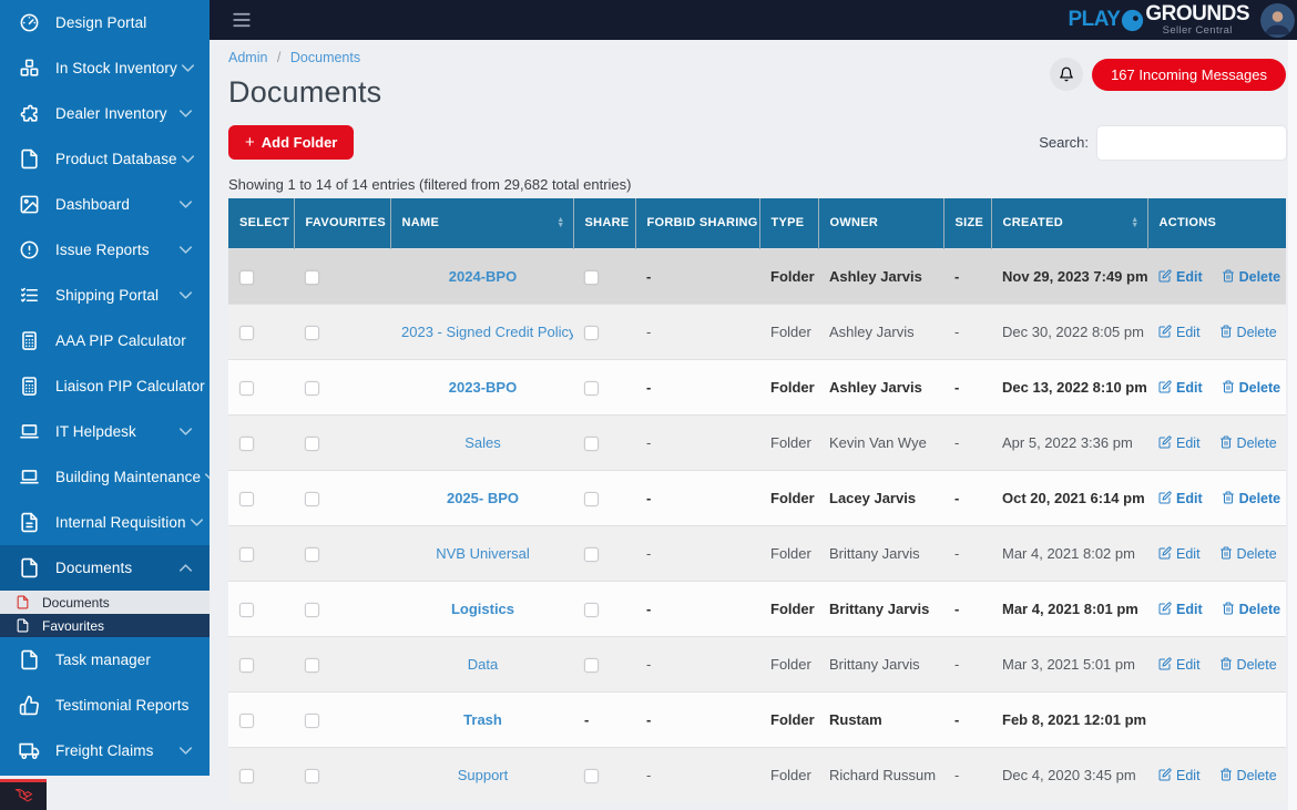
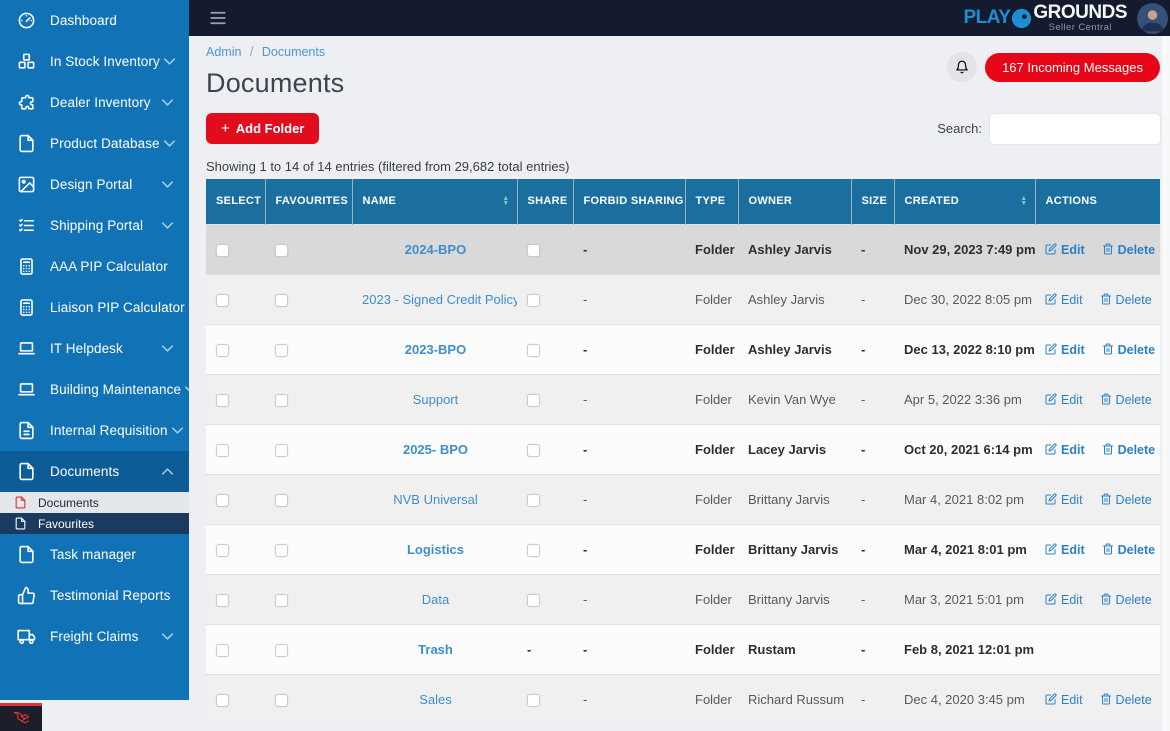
- Design Portal
+ Dashboard
  In Stock Inventory
  Dealer Inventory
  Product Database
- Dashboard
+ Design Portal
- Issue Reports
  Shipping Portal
  AAA PIP Calculator
  Liaison PIP Calculator
  IT Helpdesk
  Building Maintenance
  Internal Requisition
  Documents
  Documents
  Favourites
  Task manager
  Testimonial Reports
  Freight Claims
  PLAY
  GROUNDS
  Seller Central
  Admin / Documents
  Documents
  167 Incoming Messages
  +
  Add Folder
  Search:
  Showing 1 to 14 of 14 entries (filtered from 29,682 total entries)
  SELECT	FAVOURITES	NAME	SHARE	FORBID SHARING	TYPE	OWNER	SIZE	CREATED	ACTIONS
  		2024-BPO		-	Folder	Ashley Jarvis	-	Nov 29, 2023 7:49 pm	Edit Delete
  		2023 - Signed Credit Policy		-	Folder	Ashley Jarvis	-	Dec 30, 2022 8:05 pm	Edit Delete
  		2023-BPO		-	Folder	Ashley Jarvis	-	Dec 13, 2022 8:10 pm	Edit Delete
- 		Sales		-	Folder	Kevin Van Wye	-	Apr 5, 2022 3:36 pm	Edit Delete
+ 		Support		-	Folder	Kevin Van Wye	-	Apr 5, 2022 3:36 pm	Edit Delete
  		2025- BPO		-	Folder	Lacey Jarvis	-	Oct 20, 2021 6:14 pm	Edit Delete
  		NVB Universal		-	Folder	Brittany Jarvis	-	Mar 4, 2021 8:02 pm	Edit Delete
  		Logistics		-	Folder	Brittany Jarvis	-	Mar 4, 2021 8:01 pm	Edit Delete
  		Data		-	Folder	Brittany Jarvis	-	Mar 3, 2021 5:01 pm	Edit Delete
  		Trash	-	-	Folder	Rustam	-	Feb 8, 2021 12:01 pm
- 		Support		-	Folder	Richard Russum	-	Dec 4, 2020 3:45 pm	Edit Delete
+ 		Sales		-	Folder	Richard Russum	-	Dec 4, 2020 3:45 pm	Edit Delete
